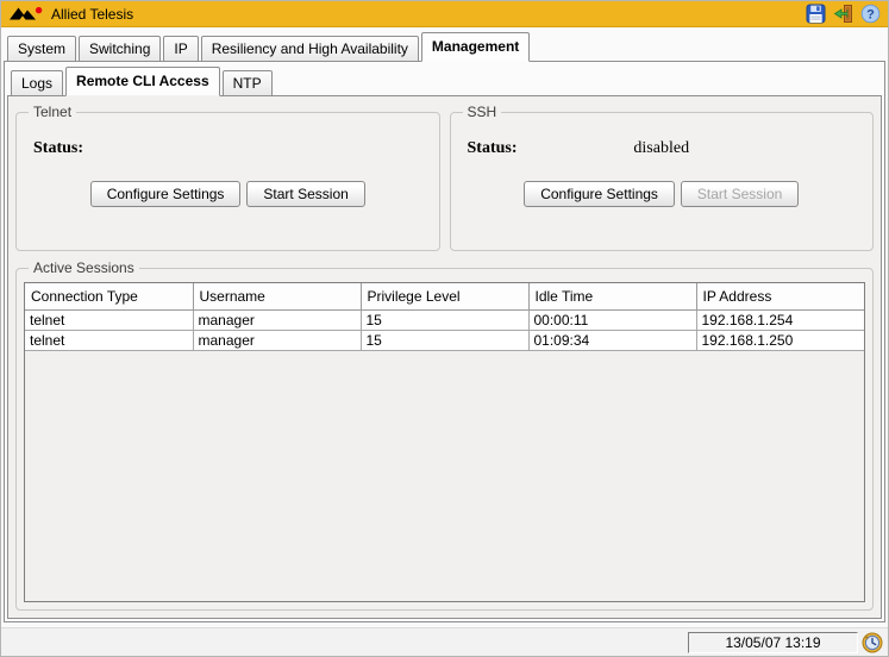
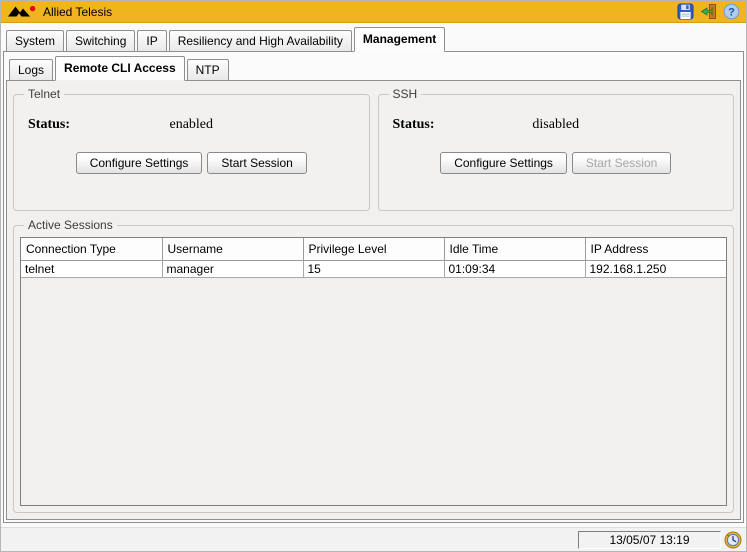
  Allied Telesis
  ?
  System
  Switching
  IP
  Resiliency and High Availability
  Management
  Logs
  Remote CLI Access
  NTP
  Telnet
  Status:
+ enabled
  Configure Settings
  Start Session
  SSH
  Status:
  disabled
  Configure Settings
  Start Session
  Active Sessions
  Connection Type	Username	Privilege Level	Idle Time	IP Address
- telnet	manager	15	00:00:11	192.168.1.254
  telnet	manager	15	01:09:34	192.168.1.250
  13/05/07 13:19
